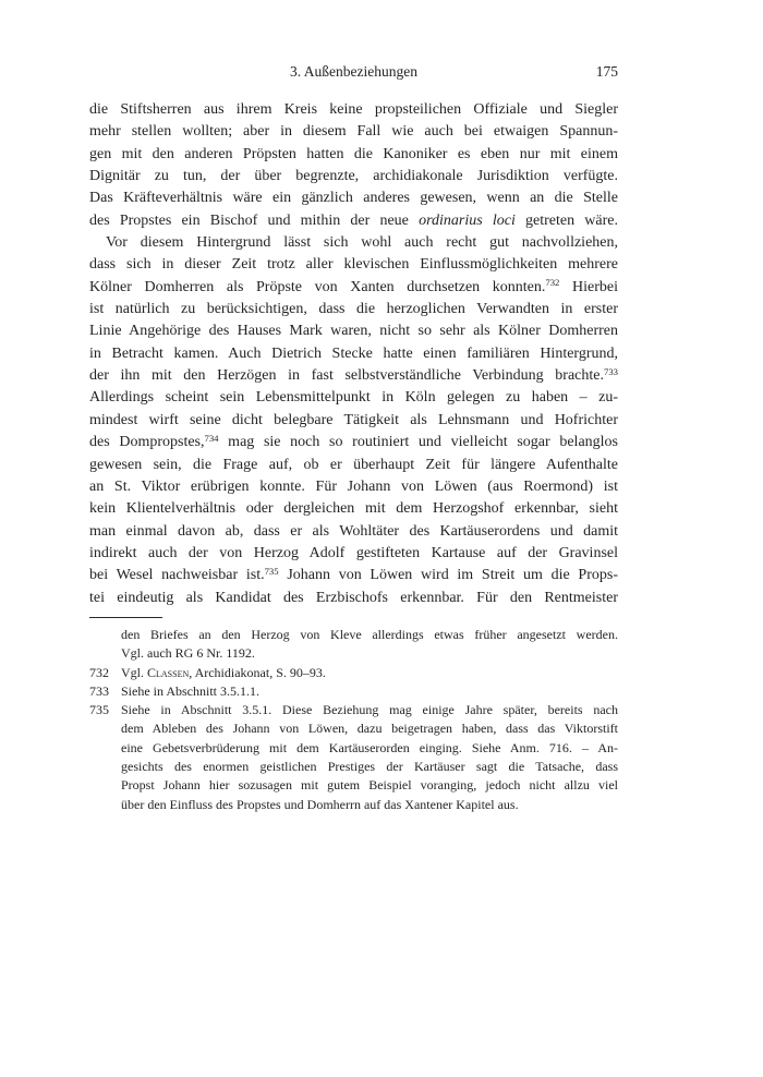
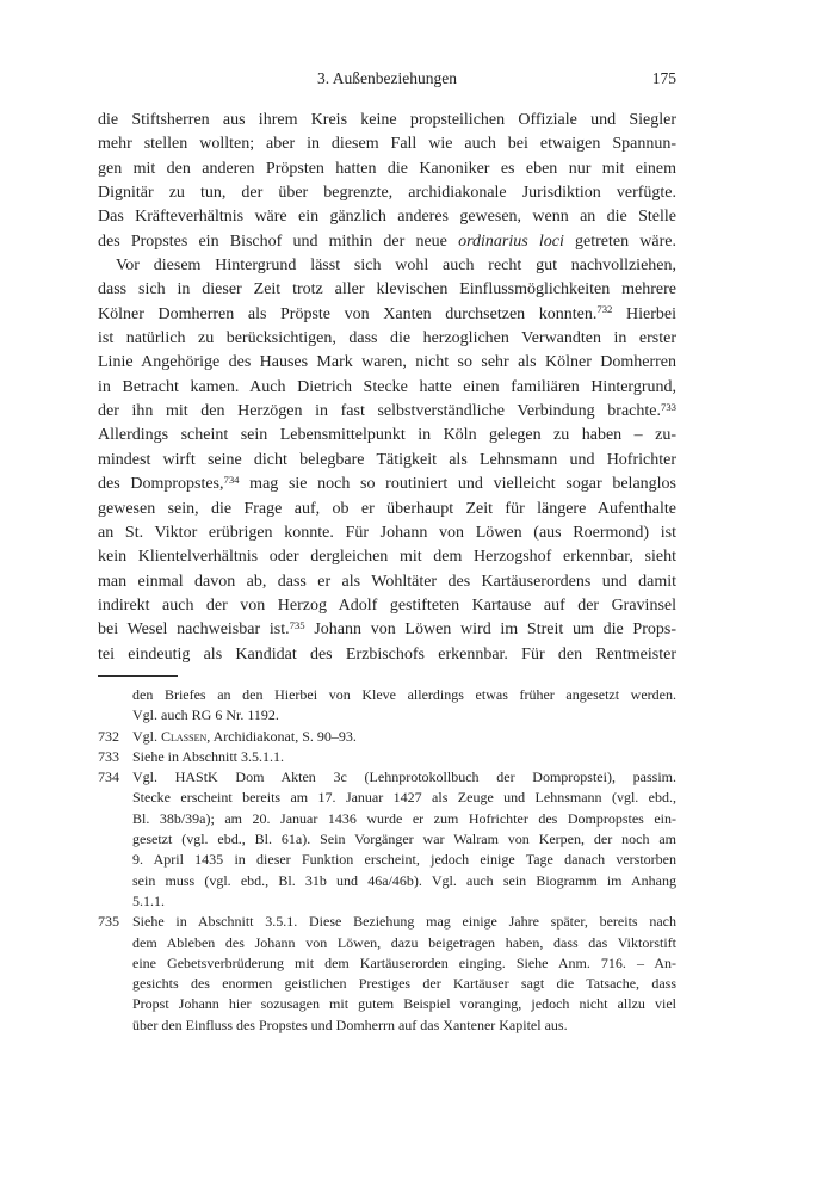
  3. Außenbeziehungen
  175
  die Stiftsherren aus ihrem Kreis keine propsteilichen Offiziale und Siegler
  mehr stellen wollten; aber in diesem Fall wie auch bei etwaigen Spannun-
  gen mit den anderen Pröpsten hatten die Kanoniker es eben nur mit einem
  Dignitär zu tun, der über begrenzte, archidiakonale Jurisdiktion verfügte.
  Das Kräfteverhältnis wäre ein gänzlich anderes gewesen, wenn an die Stelle
  des Propstes ein Bischof und mithin der neue ordinarius loci getreten wäre.
  Vor diesem Hintergrund lässt sich wohl auch recht gut nachvollziehen,
  dass sich in dieser Zeit trotz aller klevischen Einflussmöglichkeiten mehrere
  Kölner Domherren als Pröpste von Xanten durchsetzen konnten.732 Hierbei
  ist natürlich zu berücksichtigen, dass die herzoglichen Verwandten in erster
  Linie Angehörige des Hauses Mark waren, nicht so sehr als Kölner Domherren
  in Betracht kamen. Auch Dietrich Stecke hatte einen familiären Hintergrund,
  der ihn mit den Herzögen in fast selbstverständliche Verbindung brachte.733
  Allerdings scheint sein Lebensmittelpunkt in Köln gelegen zu haben – zu-
  mindest wirft seine dicht belegbare Tätigkeit als Lehnsmann und Hofrichter
  des Dompropstes,734 mag sie noch so routiniert und vielleicht sogar belanglos
  gewesen sein, die Frage auf, ob er überhaupt Zeit für längere Aufenthalte
  an St. Viktor erübrigen konnte. Für Johann von Löwen (aus Roermond) ist
  kein Klientelverhältnis oder dergleichen mit dem Herzogshof erkennbar, sieht
  man einmal davon ab, dass er als Wohltäter des Kartäuserordens und damit
  indirekt auch der von Herzog Adolf gestifteten Kartause auf der Gravinsel
  bei Wesel nachweisbar ist.735 Johann von Löwen wird im Streit um die Props-
  tei eindeutig als Kandidat des Erzbischofs erkennbar. Für den Rentmeister
- den Briefes an den Herzog von Kleve allerdings etwas früher angesetzt werden.
+ den Briefes an den Hierbei von Kleve allerdings etwas früher angesetzt werden.
  Vgl. auch RG 6 Nr. 1192.
  732
  Vgl. Classen, Archidiakonat, S. 90–93.
  733
  Siehe in Abschnitt 3.5.1.1.
+ 734
+ Vgl. HAStK Dom Akten 3c (Lehnprotokollbuch der Dompropstei), passim.
+ Stecke erscheint bereits am 17. Januar 1427 als Zeuge und Lehnsmann (vgl. ebd.,
+ Bl. 38b/39a); am 20. Januar 1436 wurde er zum Hofrichter des Dompropstes ein-
+ gesetzt (vgl. ebd., Bl. 61a). Sein Vorgänger war Walram von Kerpen, der noch am
+ 9. April 1435 in dieser Funktion erscheint, jedoch einige Tage danach verstorben
+ sein muss (vgl. ebd., Bl. 31b und 46a/46b). Vgl. auch sein Biogramm im Anhang
+ 5.1.1.
  735
  Siehe in Abschnitt 3.5.1. Diese Beziehung mag einige Jahre später, bereits nach
  dem Ableben des Johann von Löwen, dazu beigetragen haben, dass das Viktorstift
  eine Gebetsverbrüderung mit dem Kartäuserorden einging. Siehe Anm. 716. – An-
  gesichts des enormen geistlichen Prestiges der Kartäuser sagt die Tatsache, dass
  Propst Johann hier sozusagen mit gutem Beispiel voranging, jedoch nicht allzu viel
  über den Einfluss des Propstes und Domherrn auf das Xantener Kapitel aus.
